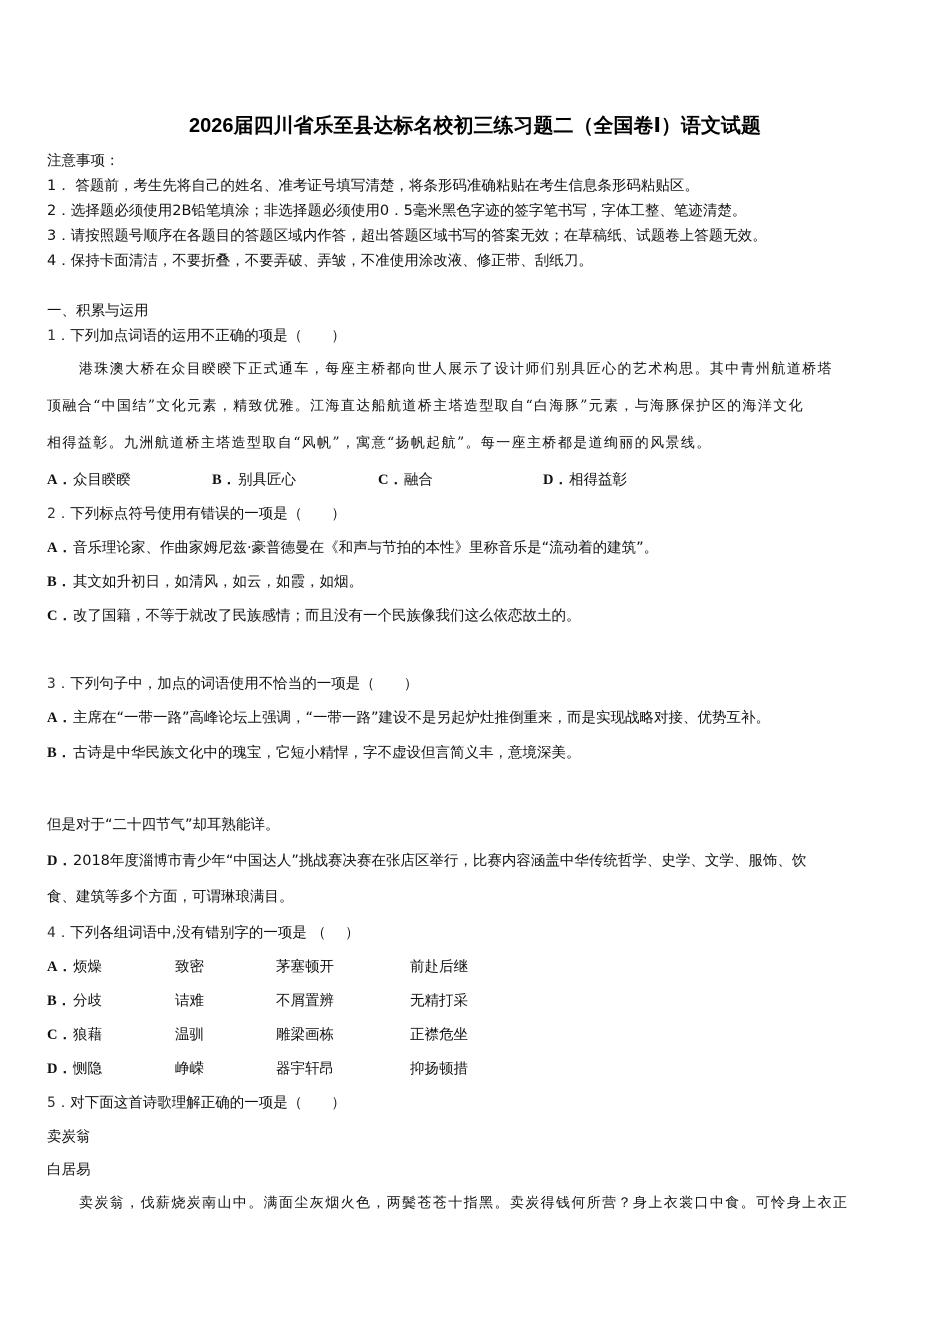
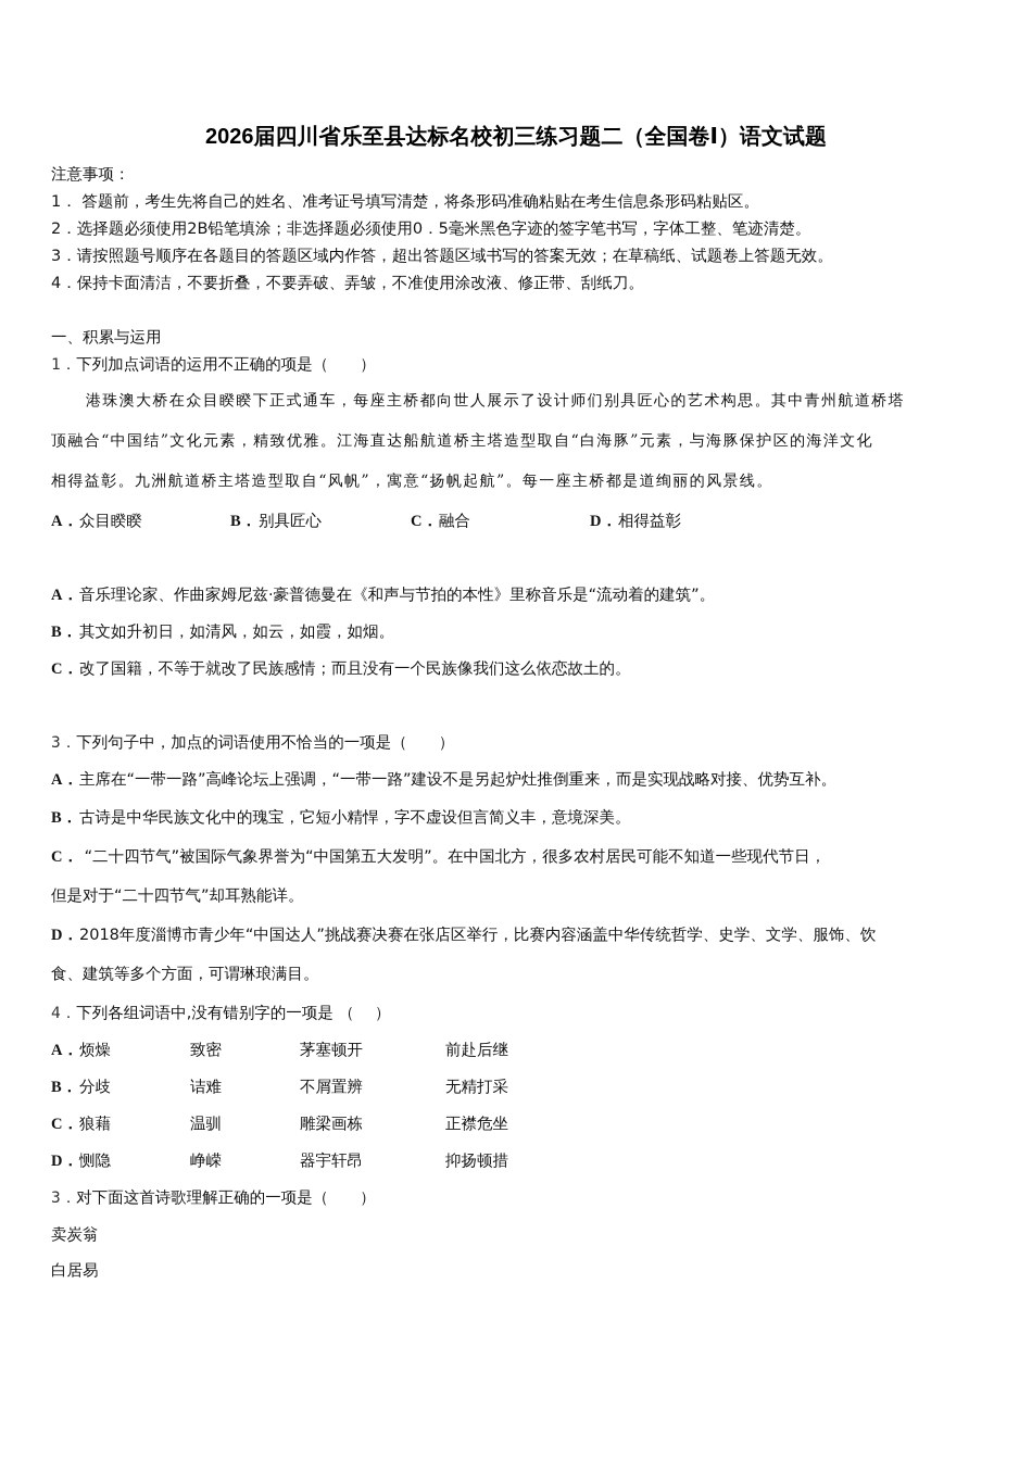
  2026届四川省乐至县达标名校初三练习题二（全国卷Ⅰ）语文试题
  注意事项：
  1． 答题前，考生先将自己的姓名、准考证号填写清楚，将条形码准确粘贴在考生信息条形码粘贴区。
  2．选择题必须使用2B铅笔填涂；非选择题必须使用0．5毫米黑色字迹的签字笔书写，字体工整、笔迹清楚。
  3．请按照题号顺序在各题目的答题区域内作答，超出答题区域书写的答案无效；在草稿纸、试题卷上答题无效。
  4．保持卡面清洁，不要折叠，不要弄破、弄皱，不准使用涂改液、修正带、刮纸刀。
  一、积累与运用
  1．下列加点词语的运用不正确的项是（ ）
  港珠澳大桥在众目睽睽下正式通车，每座主桥都向世人展示了设计师们别具匠心的艺术构思。其中青州航道桥塔
  顶融合“中国结”文化元素，精致优雅。江海直达船航道桥主塔造型取自“白海豚”元素，与海豚保护区的海洋文化
  相得益彰。九洲航道桥主塔造型取自“风帆”，寓意“扬帆起航”。每一座主桥都是道绚丽的风景线。
  A．众目睽睽
  B．别具匠心
  C．融合
  D．相得益彰
- 2．下列标点符号使用有错误的一项是（ ）
  A．音乐理论家、作曲家姆尼兹·豪普德曼在《和声与节拍的本性》里称音乐是“流动着的建筑”。
  B．其文如升初日，如清风，如云，如霞，如烟。
  C．改了国籍，不等于就改了民族感情；而且没有一个民族像我们这么依恋故土的。
  3．下列句子中，加点的词语使用不恰当的一项是（ ）
  A．主席在“一带一路”高峰论坛上强调，“一带一路”建设不是另起炉灶推倒重来，而是实现战略对接、优势互补。
  B．古诗是中华民族文化中的瑰宝，它短小精悍，字不虚设但言简义丰，意境深美。
+ C． “二十四节气”被国际气象界誉为“中国第五大发明”。在中国北方，很多农村居民可能不知道一些现代节日，
  但是对于“二十四节气”却耳熟能详。
  D．2018年度淄博市青少年“中国达人”挑战赛决赛在张店区举行，比赛内容涵盖中华传统哲学、史学、文学、服饰、饮
  食、建筑等多个方面，可谓琳琅满目。
  4．下列各组词语中,没有错别字的一项是 （ ）
  A．烦燥
  致密
  茅塞顿开
  前赴后继
  B．分歧
  诘难
  不屑置辨
  无精打采
  C．狼藉
  温驯
  雕梁画栋
  正襟危坐
  D．恻隐
  峥嵘
  器宇轩昂
  抑扬顿措
- 5．对下面这首诗歌理解正确的一项是（ ）
+ 3．对下面这首诗歌理解正确的一项是（ ）
  卖炭翁
  白居易
- 卖炭翁，伐薪烧炭南山中。满面尘灰烟火色，两鬓苍苍十指黑。卖炭得钱何所营？身上衣裳口中食。可怜身上衣正
